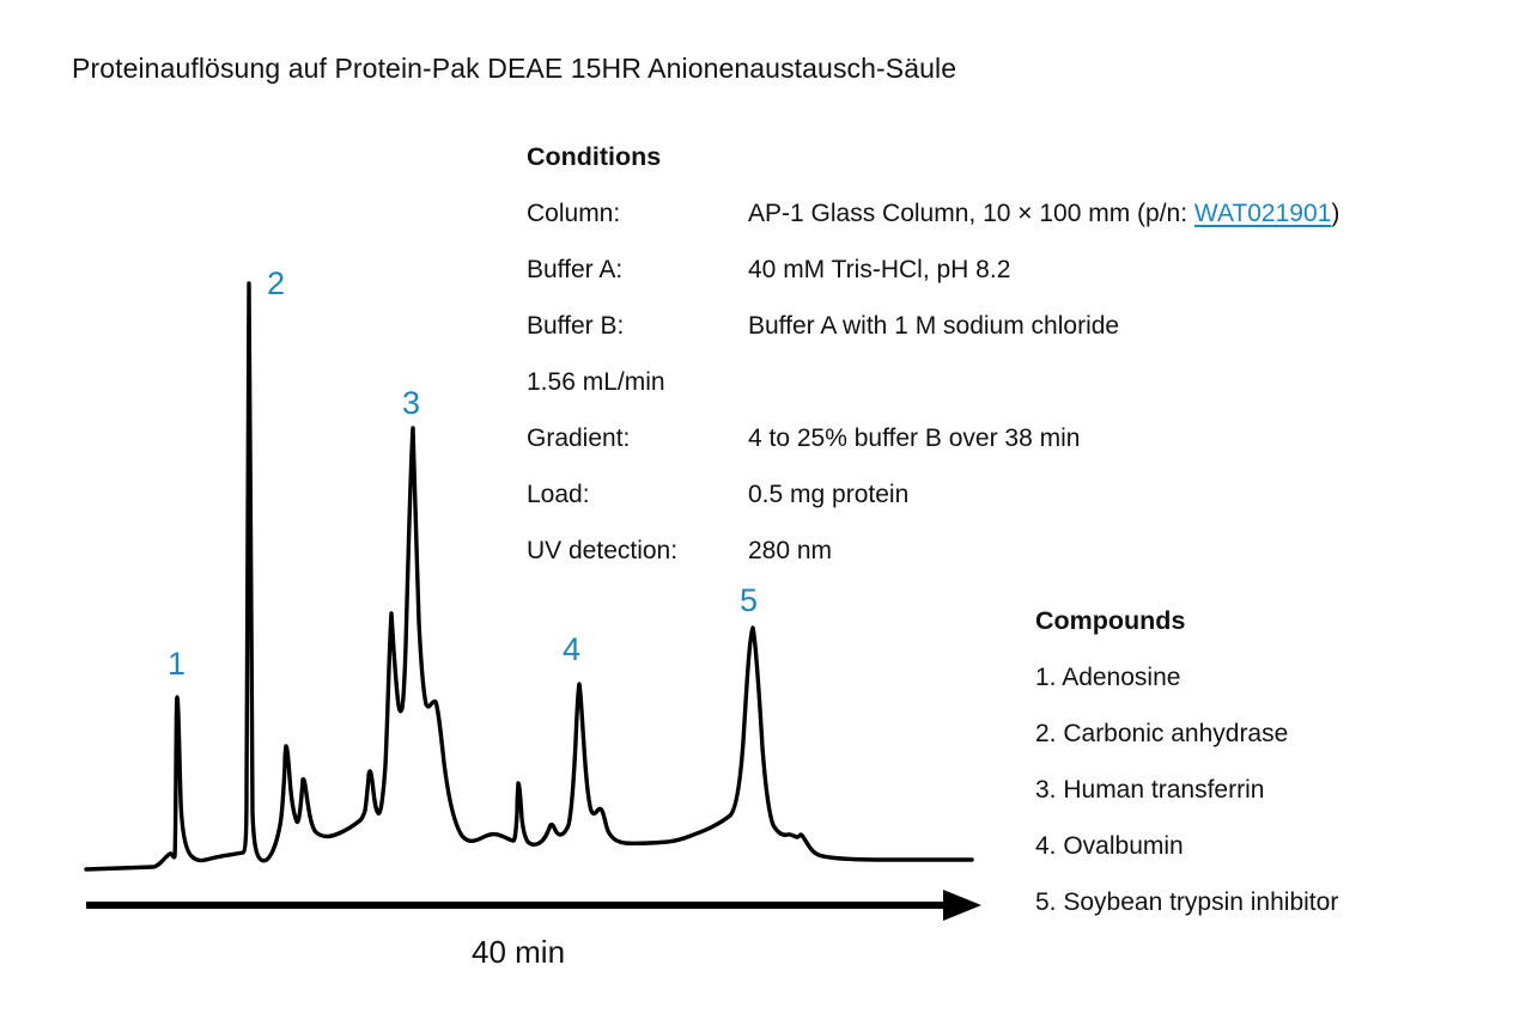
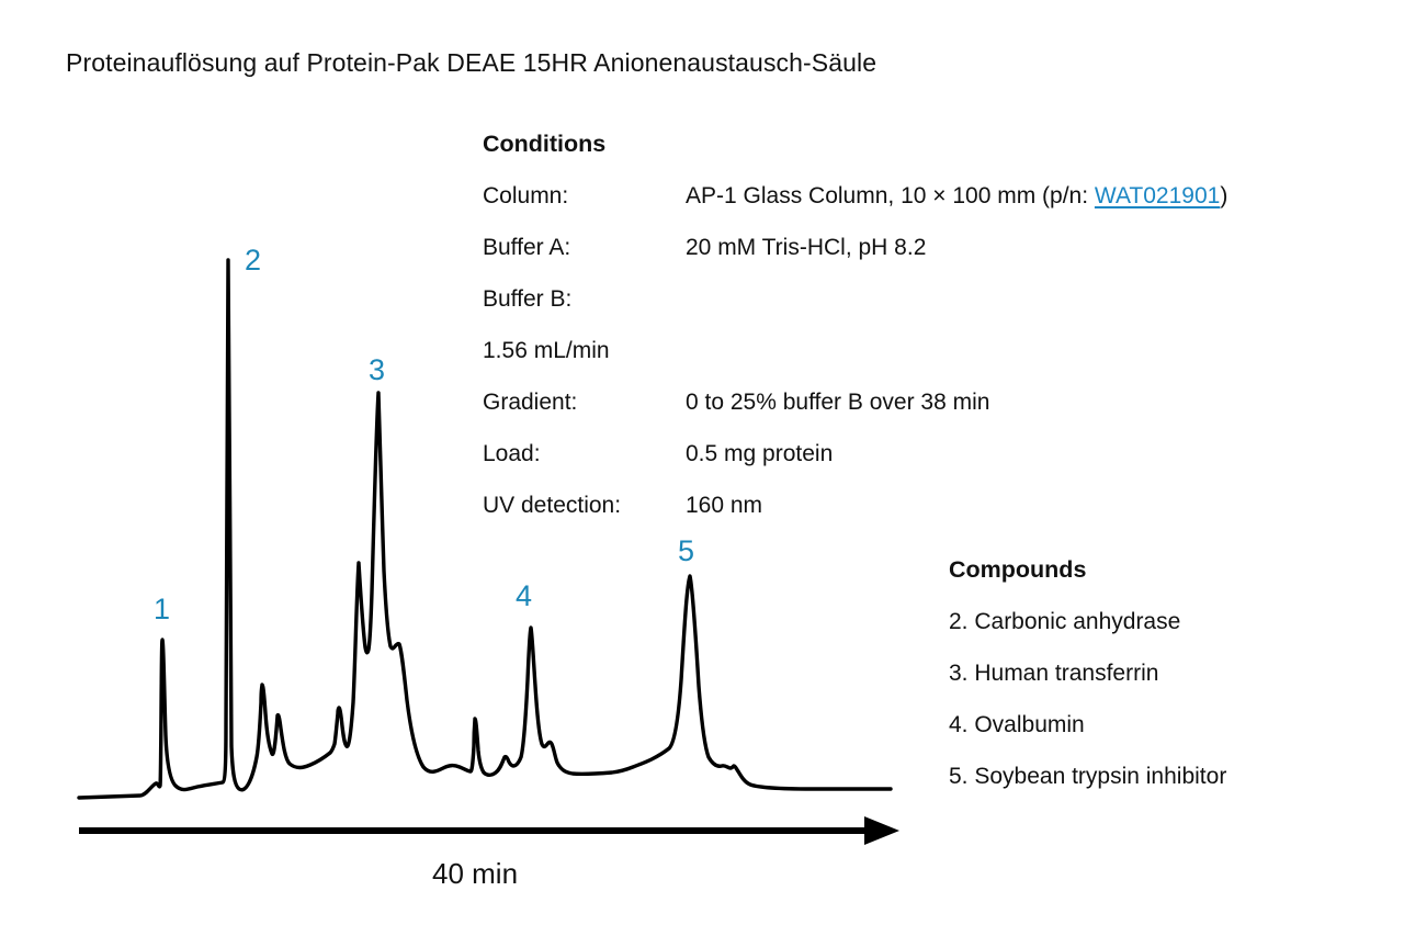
  Proteinauflösung auf Protein-Pak DEAE 15HR Anionenaustausch-Säule
  1
  2
  3
  4
  5
  40 min
  Conditions
  Column:
  AP-1 Glass Column, 10 × 100 mm (p/n: WAT021901)
  Buffer A:
- 40 mM Tris-HCl, pH 8.2
+ 20 mM Tris-HCl, pH 8.2
  Buffer B:
- Buffer A with 1 M sodium chloride
  1.56 mL/min
  Gradient:
- 4 to 25% buffer B over 38 min
+ 0 to 25% buffer B over 38 min
  Load:
  0.5 mg protein
  UV detection:
- 280 nm
+ 160 nm
  Compounds
- 1. Adenosine
  2. Carbonic anhydrase
  3. Human transferrin
  4. Ovalbumin
  5. Soybean trypsin inhibitor
